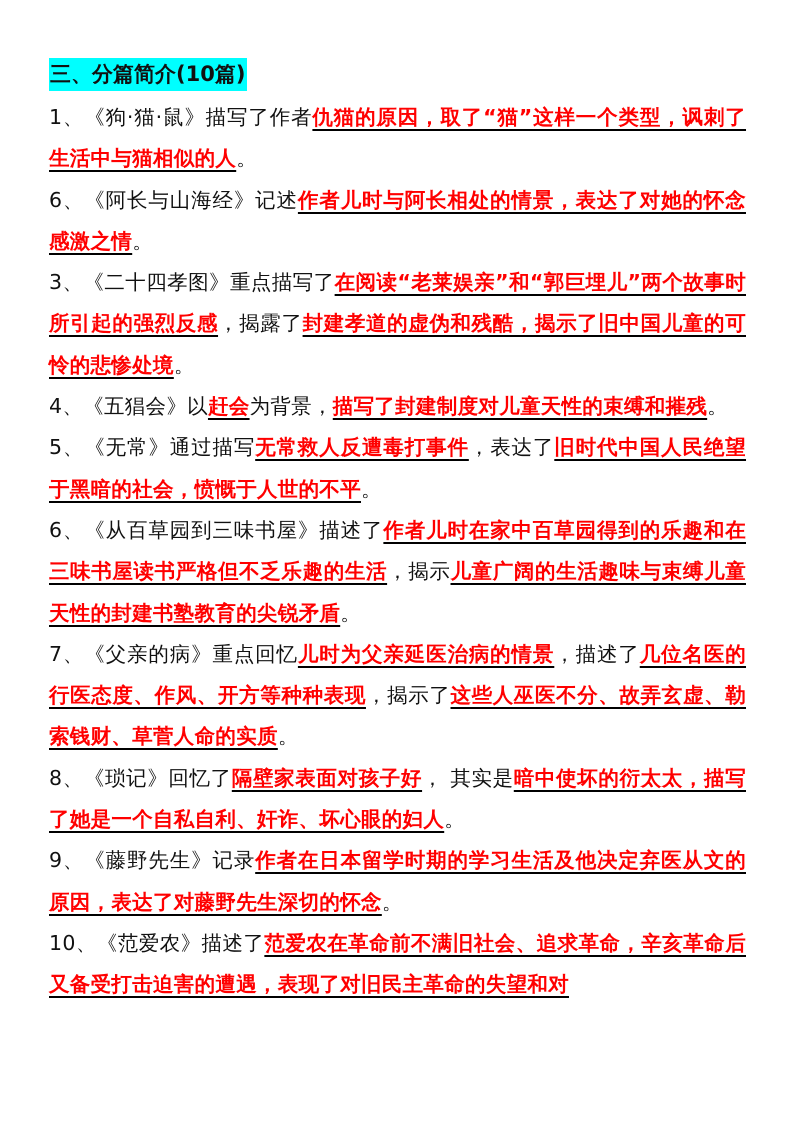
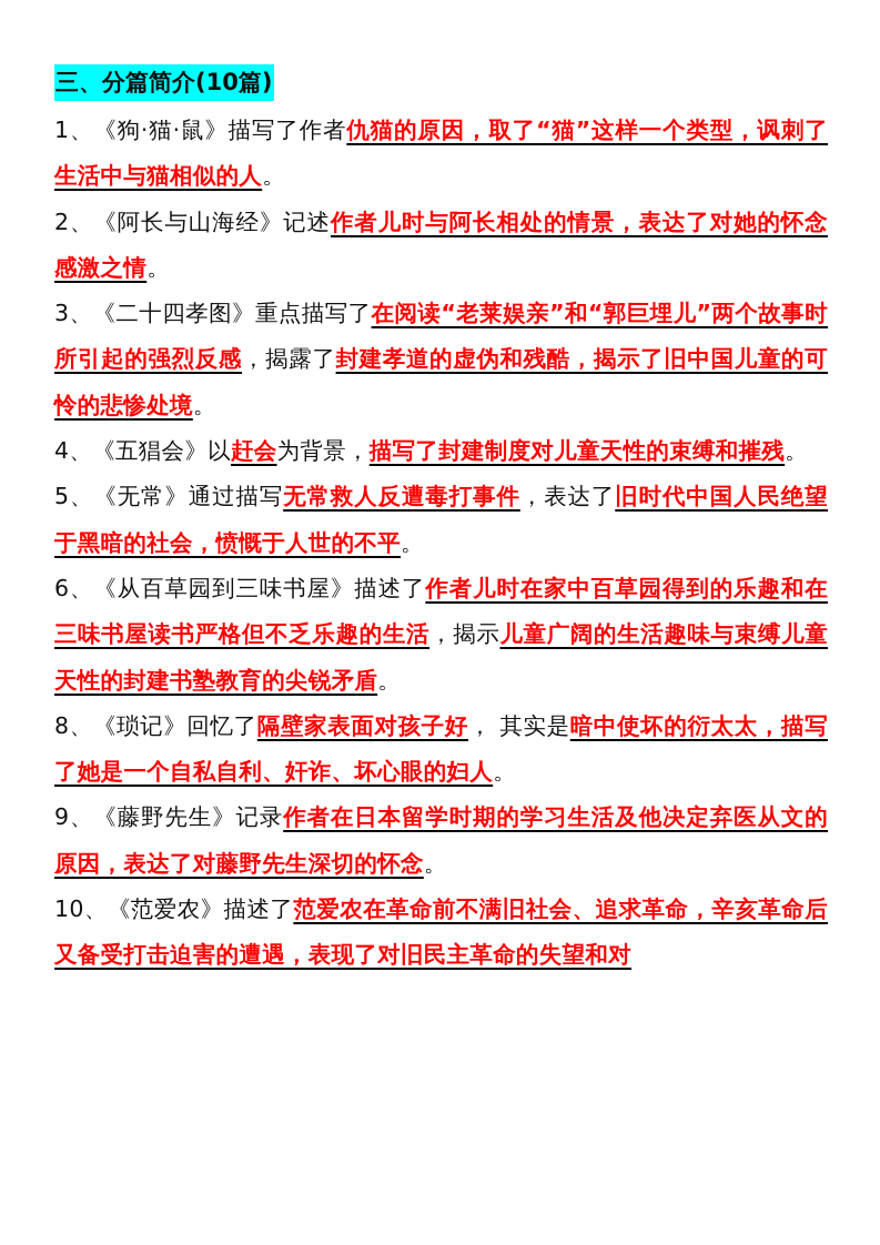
  三、分篇简介(10篇)
  1、《狗·猫·鼠》描写了作者仇猫的原因，取了“猫”这样一个类型，讽刺了生活中与猫相似的人。
- 6、《阿长与山海经》记述作者儿时与阿长相处的情景，表达了对她的怀念感激之情。
+ 2、《阿长与山海经》记述作者儿时与阿长相处的情景，表达了对她的怀念感激之情。
  3、《二十四孝图》重点描写了在阅读“老莱娱亲”和“郭巨埋儿”两个故事时所引起的强烈反感，揭露了封建孝道的虚伪和残酷，揭示了旧中国儿童的可怜的悲惨处境。
  4、《五猖会》以赶会为背景，描写了封建制度对儿童天性的束缚和摧残。
  5、《无常》通过描写无常救人反遭毒打事件，表达了旧时代中国人民绝望于黑暗的社会，愤慨于人世的不平。
  6、《从百草园到三味书屋》描述了作者儿时在家中百草园得到的乐趣和在三味书屋读书严格但不乏乐趣的生活，揭示儿童广阔的生活趣味与束缚儿童天性的封建书塾教育的尖锐矛盾。
- 7、《父亲的病》重点回忆儿时为父亲延医治病的情景，描述了几位名医的行医态度、作风、开方等种种表现，揭示了这些人巫医不分、故弄玄虚、勒索钱财、草菅人命的实质。
  8、《琐记》回忆了隔壁家表面对孩子好， 其实是暗中使坏的衍太太，描写了她是一个自私自利、奸诈、坏心眼的妇人。
  9、《藤野先生》记录作者在日本留学时期的学习生活及他决定弃医从文的原因，表达了对藤野先生深切的怀念。
  10、《范爱农》描述了范爱农在革命前不满旧社会、追求革命，辛亥革命后又备受打击迫害的遭遇，表现了对旧民主革命的失望和对
